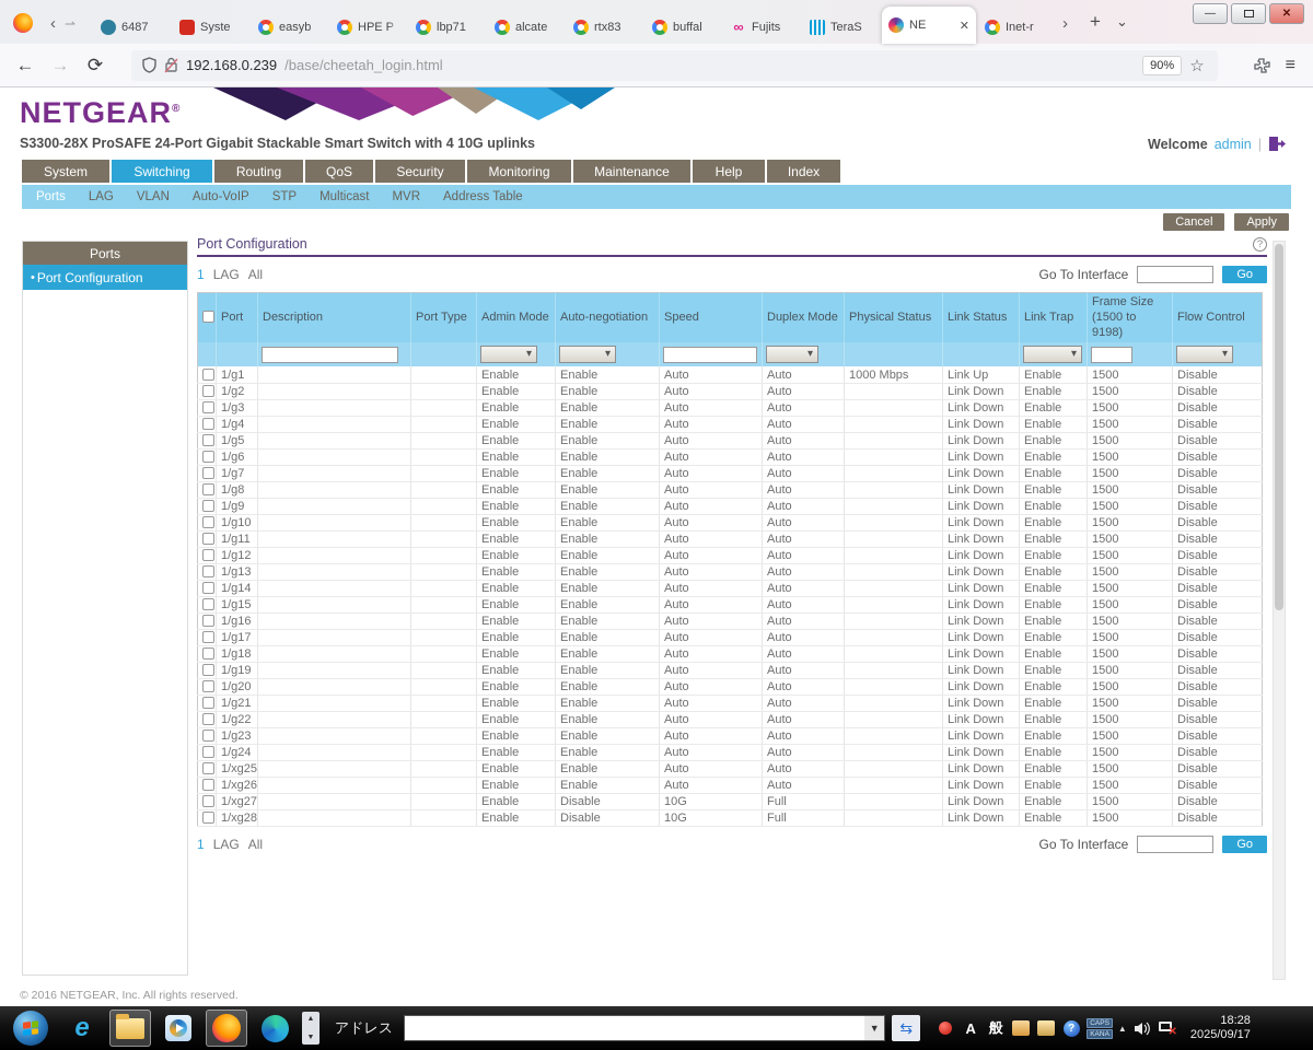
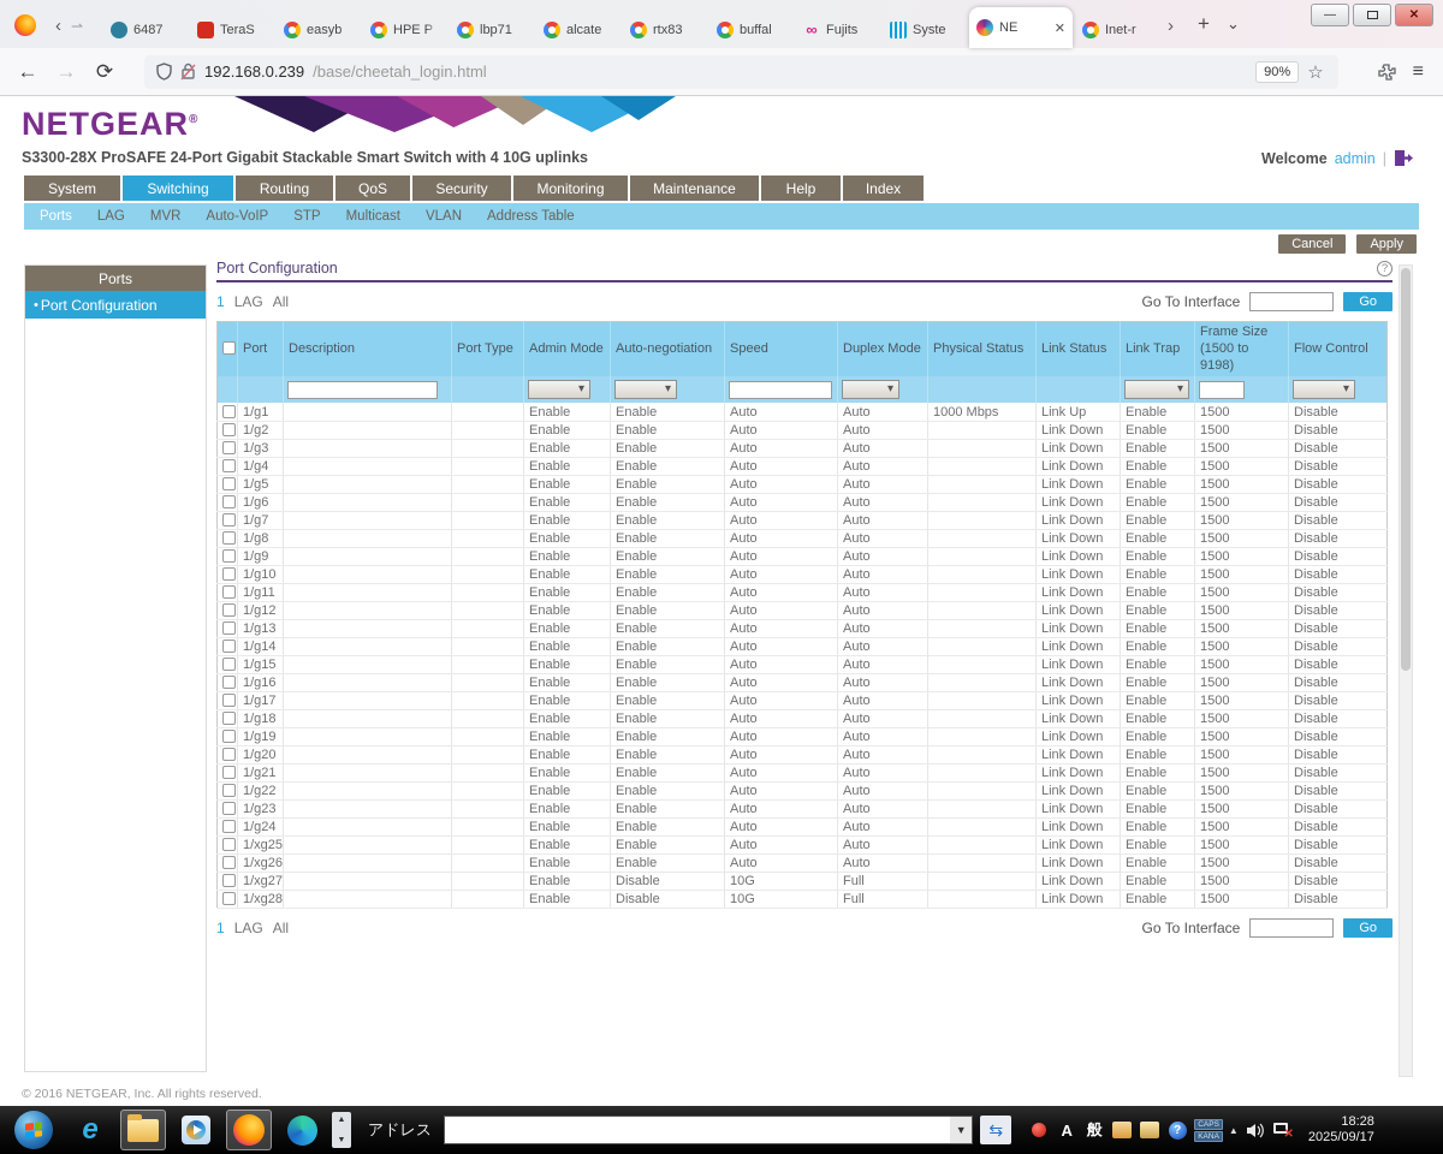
  ‹
  ⇀
  6487
- Syste
+ TeraS
  easyb
  HPE P
  lbp71
  alcate
  rtx83
  buffal
  ∞
  Fujits
- TeraS
+ Syste
  NE
  ✕
  Inet-r
  ›
  +
  ⌄
  —
  ✕
  ←
  →
  ⟳
  192.168.0.239
  /base/cheetah_login.html
  90%
  ☆
  ≡
  NETGEAR®
  S3300-28X ProSAFE 24-Port Gigabit Stackable Smart Switch with 4 10G uplinks
  Welcome
  admin
  |
  System
  Switching
  Routing
  QoS
  Security
  Monitoring
  Maintenance
  Help
  Index
  Ports
  LAG
- VLAN
+ MVR
  Auto-VoIP
  STP
  Multicast
- MVR
+ VLAN
  Address Table
  Cancel
  Apply
  Ports
  Port Configuration
  Port Configuration
  1
  LAG
  All
  Go To Interface
  Go
  	Port	Description	Port Type	Admin Mode	Auto-negotiation	Speed	Duplex Mode	Physical Status	Link Status	Link Trap	Frame Size (1500 to 9198)	Flow Control
  	1/g1			Enable	Enable	Auto	Auto	1000 Mbps	Link Up	Enable	1500	Disable
  	1/g2			Enable	Enable	Auto	Auto		Link Down	Enable	1500	Disable
  	1/g3			Enable	Enable	Auto	Auto		Link Down	Enable	1500	Disable
  	1/g4			Enable	Enable	Auto	Auto		Link Down	Enable	1500	Disable
  	1/g5			Enable	Enable	Auto	Auto		Link Down	Enable	1500	Disable
  	1/g6			Enable	Enable	Auto	Auto		Link Down	Enable	1500	Disable
  	1/g7			Enable	Enable	Auto	Auto		Link Down	Enable	1500	Disable
  	1/g8			Enable	Enable	Auto	Auto		Link Down	Enable	1500	Disable
  	1/g9			Enable	Enable	Auto	Auto		Link Down	Enable	1500	Disable
  	1/g10			Enable	Enable	Auto	Auto		Link Down	Enable	1500	Disable
  	1/g11			Enable	Enable	Auto	Auto		Link Down	Enable	1500	Disable
  	1/g12			Enable	Enable	Auto	Auto		Link Down	Enable	1500	Disable
  	1/g13			Enable	Enable	Auto	Auto		Link Down	Enable	1500	Disable
  	1/g14			Enable	Enable	Auto	Auto		Link Down	Enable	1500	Disable
  	1/g15			Enable	Enable	Auto	Auto		Link Down	Enable	1500	Disable
  	1/g16			Enable	Enable	Auto	Auto		Link Down	Enable	1500	Disable
  	1/g17			Enable	Enable	Auto	Auto		Link Down	Enable	1500	Disable
  	1/g18			Enable	Enable	Auto	Auto		Link Down	Enable	1500	Disable
  	1/g19			Enable	Enable	Auto	Auto		Link Down	Enable	1500	Disable
  	1/g20			Enable	Enable	Auto	Auto		Link Down	Enable	1500	Disable
  	1/g21			Enable	Enable	Auto	Auto		Link Down	Enable	1500	Disable
  	1/g22			Enable	Enable	Auto	Auto		Link Down	Enable	1500	Disable
  	1/g23			Enable	Enable	Auto	Auto		Link Down	Enable	1500	Disable
  	1/g24			Enable	Enable	Auto	Auto		Link Down	Enable	1500	Disable
  	1/xg25			Enable	Enable	Auto	Auto		Link Down	Enable	1500	Disable
  	1/xg26			Enable	Enable	Auto	Auto		Link Down	Enable	1500	Disable
  	1/xg27			Enable	Disable	10G	Full		Link Down	Enable	1500	Disable
  	1/xg28			Enable	Disable	10G	Full		Link Down	Enable	1500	Disable
  1
  LAG
  All
  Go To Interface
  Go
  © 2016 NETGEAR, Inc. All rights reserved.
  e
  アドレス
  ▼
  ⇆
  A
  般
  ?
  ▲
  ✕
  18:28
  2025/09/17
